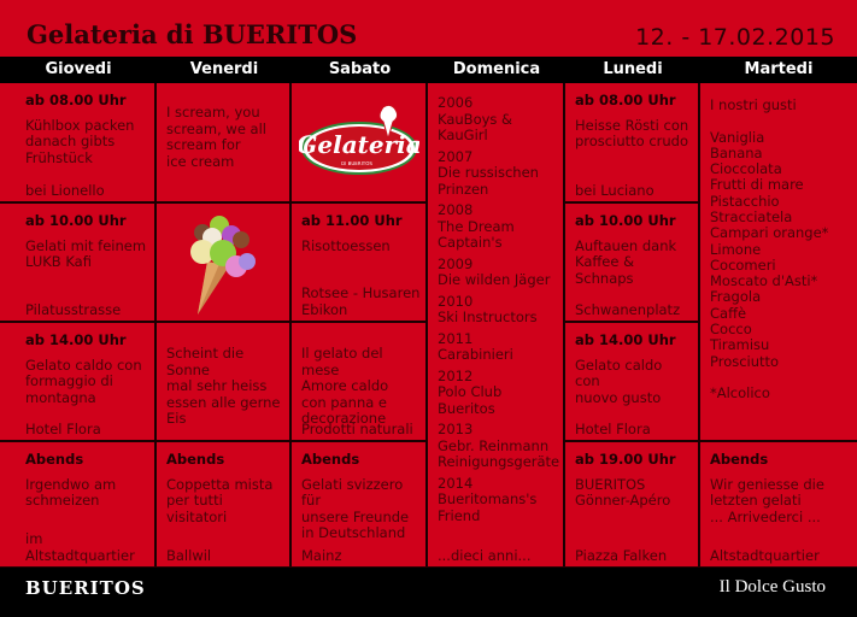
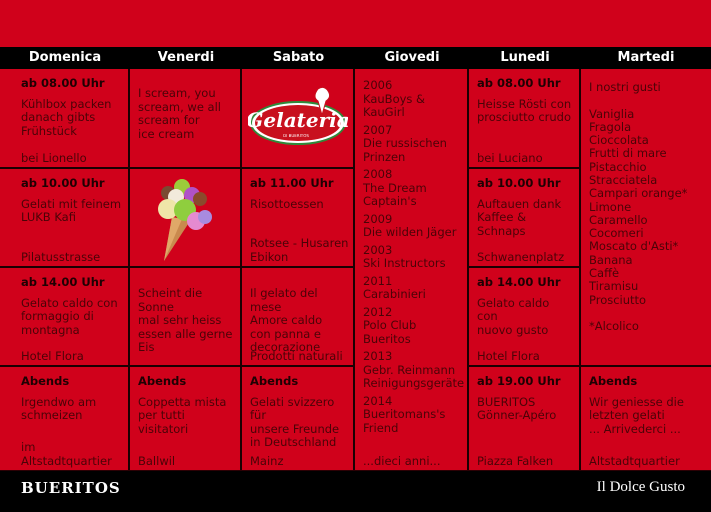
- Gelateria di BUERITOS
- 12. - 17.02.2015
- Giovedi
+ Domenica
  Venerdi
  Sabato
- Domenica
+ Giovedi
  Lunedi
  Martedi
  ab 08.00 Uhr
  Kühlbox packen
  danach gibts
  Frühstück
  bei Lionello
  ab 10.00 Uhr
  Gelati mit feinem
  LUKB Kafi
  Pilatusstrasse
  ab 14.00 Uhr
  Gelato caldo con
  formaggio di
  montagna
  Hotel Flora
  Abends
  Irgendwo am
  schmeizen
  im Altstadtquartier
  I scream, you
  scream, we all
  scream for
  ice cream
  Scheint die Sonne
  mal sehr heiss
  essen alle gerne
  Eis
  Abends
  Coppetta mista
  per tutti visitatori
  Ballwil
  Gelateria
  ab 11.00 Uhr
  Risottoessen
  Rotsee - Husaren
  Ebikon
  Il gelato del mese
  Amore caldo
  con panna e
  decorazione
  Prodotti naturali
  Abends
  Gelati svizzero für
  unsere Freunde
  in Deutschland
  Mainz
  2006
  KauBoys & KauGirl
  2007
  Die russischen
  Prinzen
  2008
  The Dream
  Captain's
  2009
  Die wilden Jäger
- 2010
+ 2003
  Ski Instructors
  2011
  Carabinieri
  2012
  Polo Club Bueritos
  2013
  Gebr. Reinmann
  Reinigungsgeräte
  2014
  Bueritomans's
  Friend
  ...dieci anni...
  ab 08.00 Uhr
  Heisse Rösti con
  prosciutto crudo
  bei Luciano
  ab 10.00 Uhr
  Auftauen dank
  Kaffee & Schnaps
  Schwanenplatz
  ab 14.00 Uhr
  Gelato caldo con
  nuovo gusto
  Hotel Flora
  ab 19.00 Uhr
  BUERITOS
  Gönner-Apéro
  Piazza Falken
  I nostri gusti
  Vaniglia
- Banana
+ Fragola
  Cioccolata
  Frutti di mare
  Pistacchio
  Stracciatela
  Campari orange*
  Limone
+ Caramello
  Cocomeri
  Moscato d'Asti*
- Fragola
+ Banana
  Caffè
- Cocco
  Tiramisu
  Prosciutto
  *Alcolico
  Abends
  Wir geniesse die
  letzten gelati
  ... Arrivederci ...
  Altstadtquartier
  BUERITOS
  Il Dolce Gusto
